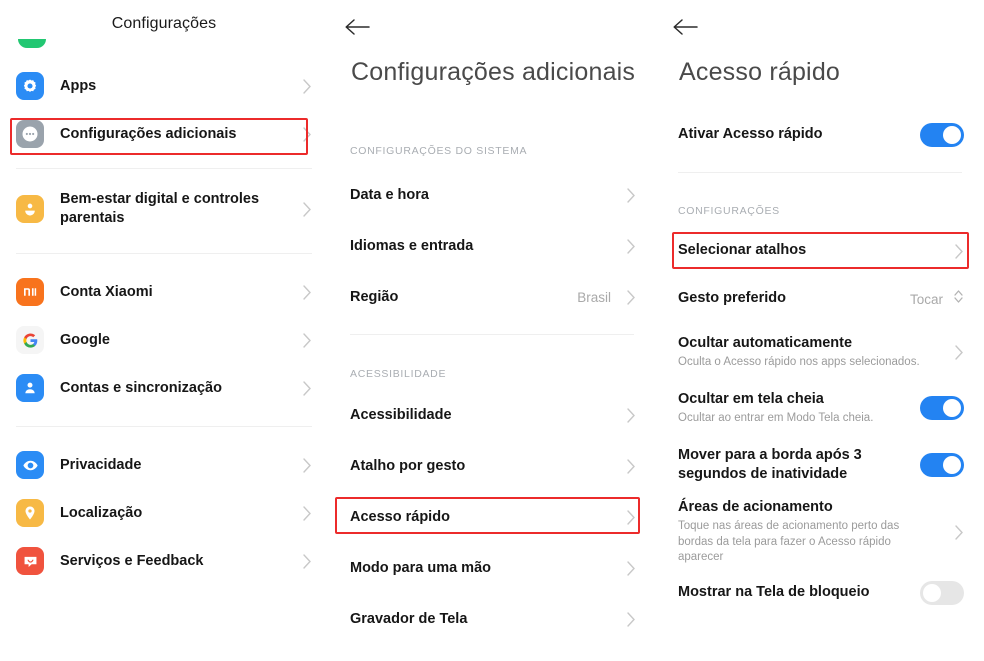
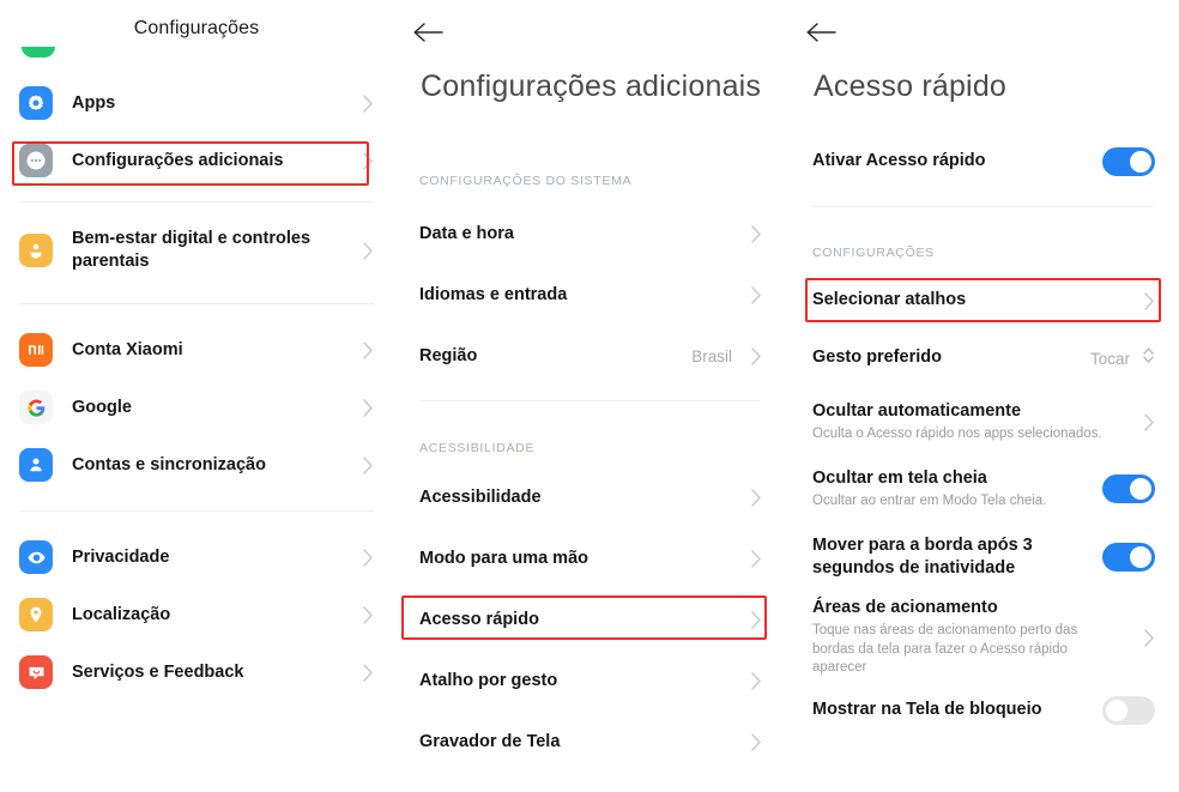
  Configurações
  Apps
  Configurações adicionais
  Bem-estar digital e controles parentais
  Conta Xiaomi
  Google
  Contas e sincronização
  Privacidade
  Localização
  Serviços e Feedback
  Configurações adicionais
  CONFIGURAÇÕES DO SISTEMA
  Data e hora
  Idiomas e entrada
  Região
  Brasil
  ACESSIBILIDADE
  Acessibilidade
- Atalho por gesto
+ Modo para uma mão
  Acesso rápido
- Modo para uma mão
+ Atalho por gesto
  Gravador de Tela
  Acesso rápido
  Ativar Acesso rápido
  CONFIGURAÇÕES
  Selecionar atalhos
  Gesto preferido
  Tocar
  Ocultar automaticamente
  Oculta o Acesso rápido nos apps selecionados.
  Ocultar em tela cheia
  Ocultar ao entrar em Modo Tela cheia.
  Mover para a borda após 3 segundos de inatividade
  Áreas de acionamento
  Toque nas áreas de acionamento perto das bordas da tela para fazer o Acesso rápido aparecer
  Mostrar na Tela de bloqueio
